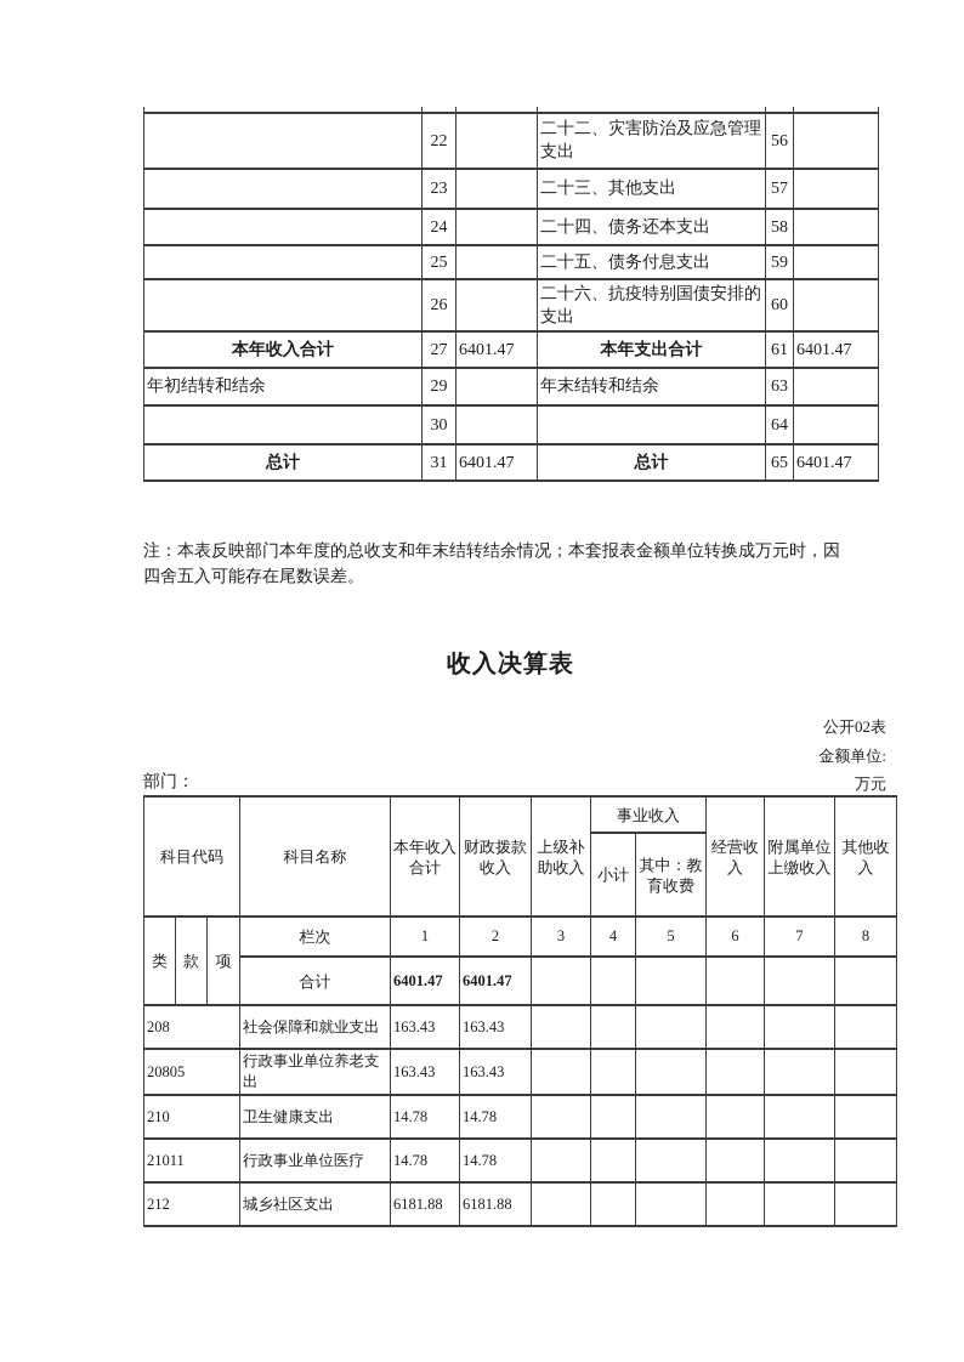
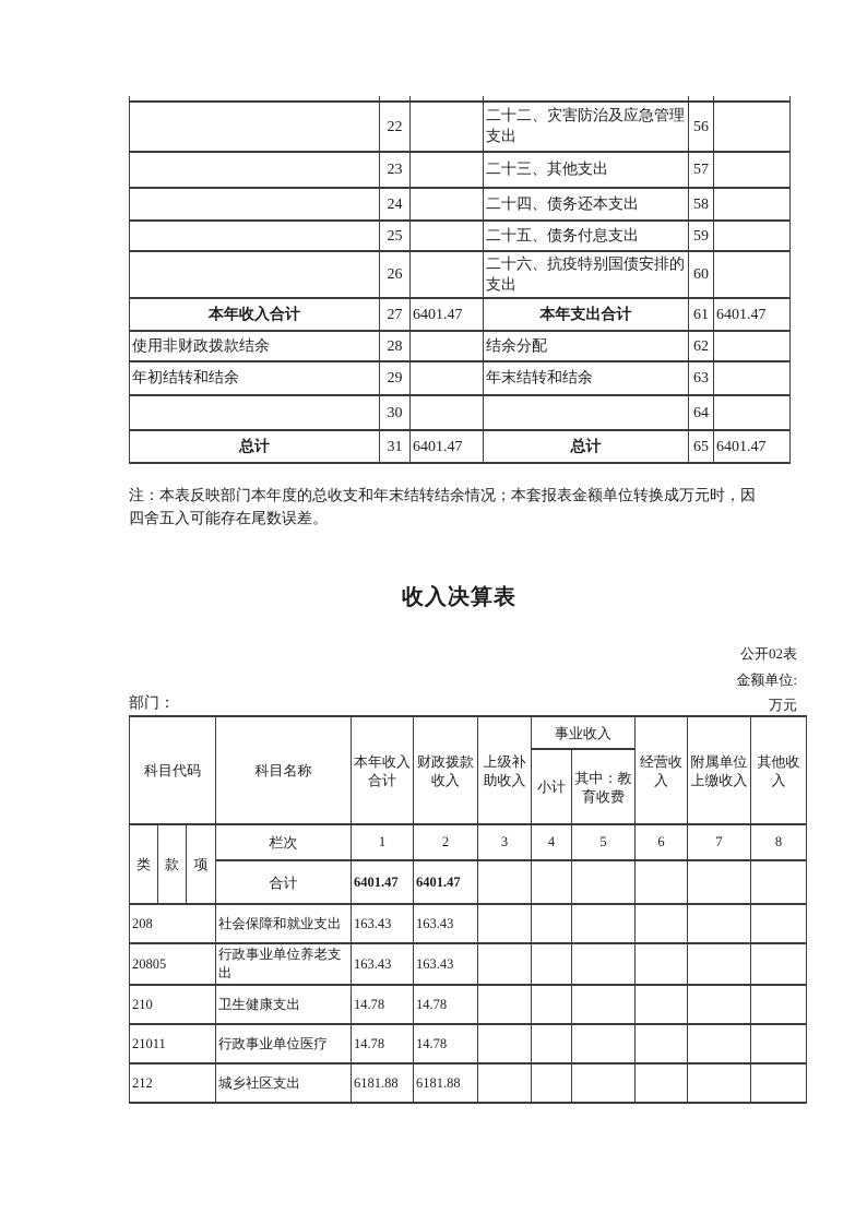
  	22		二十二、灾害防治及应急管理支出	56
  	23		二十三、其他支出	57
  	24		二十四、债务还本支出	58
  	25		二十五、债务付息支出	59
  	26		二十六、抗疫特别国债安排的支出	60
  本年收入合计	27	6401.47	本年支出合计	61	6401.47
+ 使用非财政拨款结余	28		结余分配	62
  年初结转和结余	29		年末结转和结余	63
  	30			64
  总计	31	6401.47	总计	65	6401.47
  注：本表反映部门本年度的总收支和年末结转结余情况；本套报表金额单位转换成万元时，因
  四舍五入可能存在尾数误差。
  收入决算表
  公开02表
  金额单位:
  万元
  部门：
  科目代码	科目名称	本年收入合计	财政拨款收入	上级补助收入	事业收入	经营收入	附属单位上缴收入	其他收入
  小计	其中：教育收费
  类	款	项	栏次	1	2	3	4	5	6	7	8
  合计	6401.47	6401.47
  208	社会保障和就业支出	163.43	163.43
  20805	行政事业单位养老支出	163.43	163.43
  210	卫生健康支出	14.78	14.78
  21011	行政事业单位医疗	14.78	14.78
  212	城乡社区支出	6181.88	6181.88
